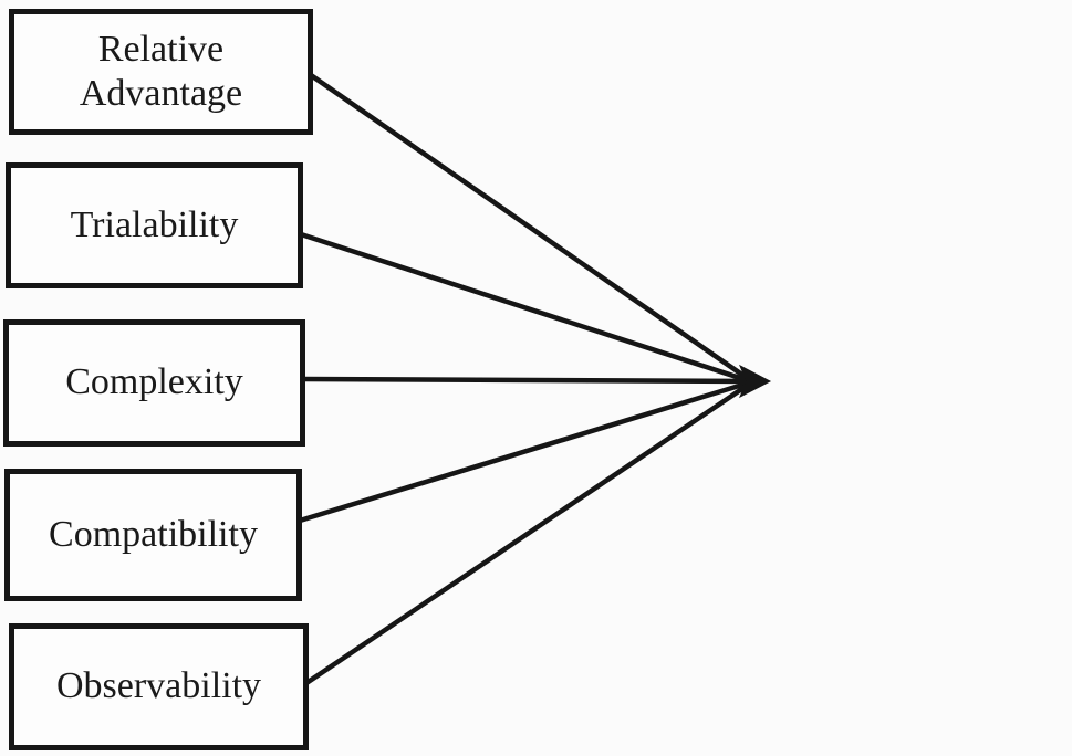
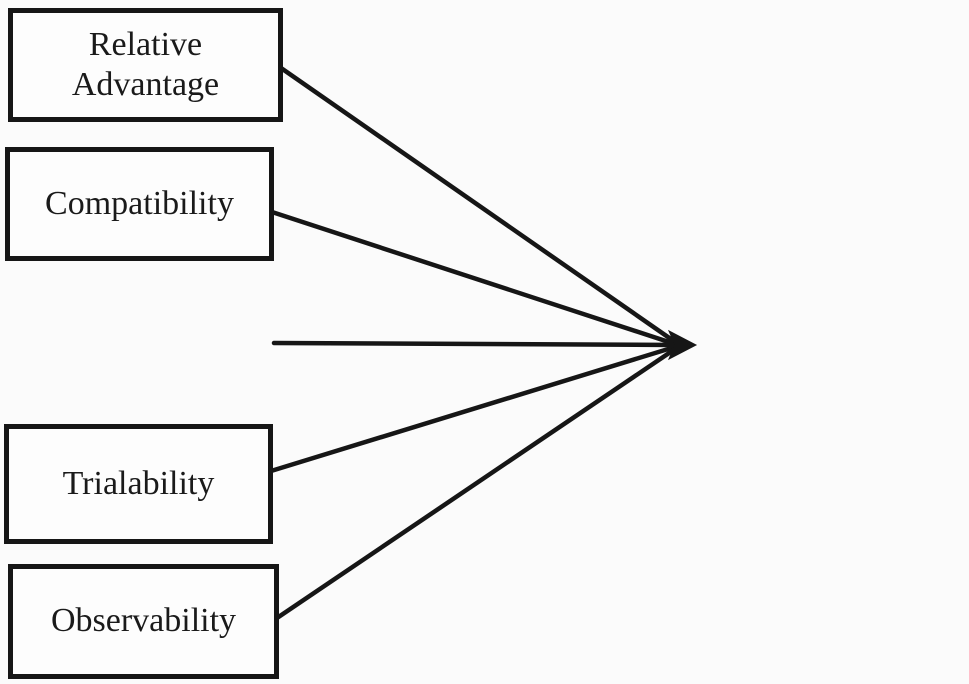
  Relative Advantage
- Trialability
+ Compatibility
- Complexity
- Compatibility
+ Trialability
  Observability
